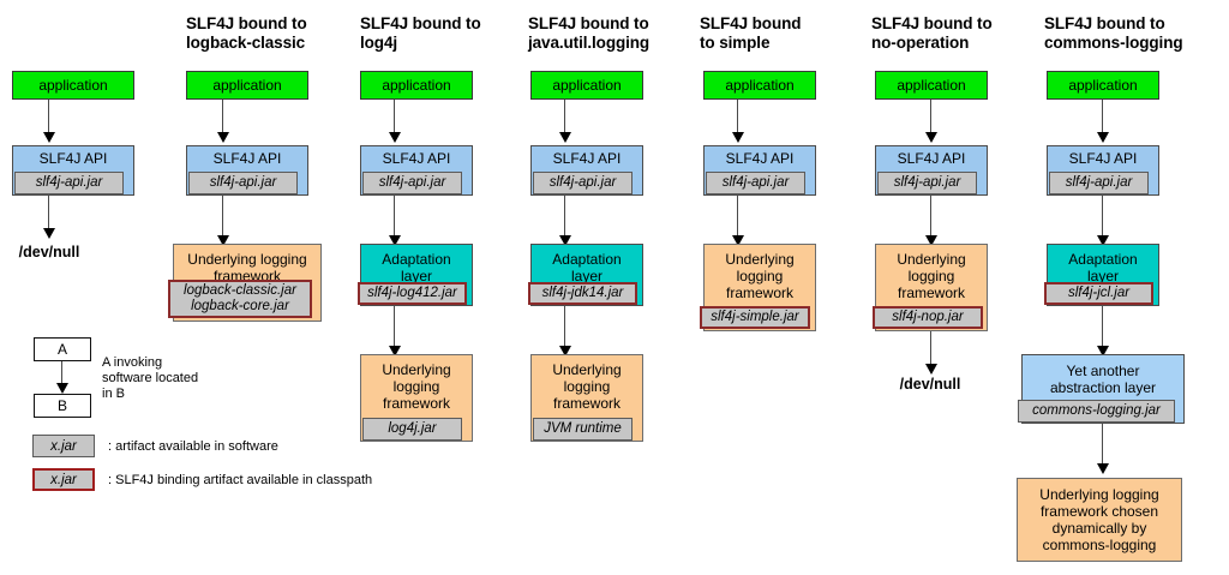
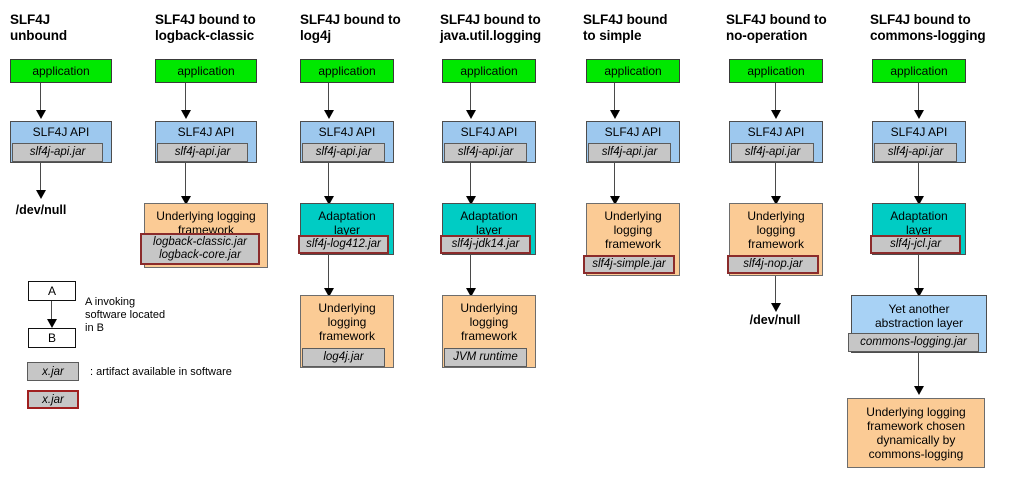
+ SLF4J
+ unbound
  application
  SLF4J API
  slf4j-api.jar
  /dev/null
  SLF4J bound to
  logback-classic
  application
  SLF4J API
  slf4j-api.jar
  Underlying logging
  framework
  logback-classic.jar
  logback-core.jar
  SLF4J bound to
  log4j
  application
  SLF4J API
  slf4j-api.jar
  Adaptation
  layer
  slf4j-log412.jar
  Underlying
  logging
  framework
  log4j.jar
  SLF4J bound to
  java.util.logging
  application
  SLF4J API
  slf4j-api.jar
  Adaptation
  layer
  slf4j-jdk14.jar
  Underlying
  logging
  framework
  JVM runtime
  SLF4J bound
  to simple
  application
  SLF4J API
  slf4j-api.jar
  Underlying
  logging
  framework
  slf4j-simple.jar
  SLF4J bound to
  no-operation
  application
  SLF4J API
  slf4j-api.jar
  Underlying
  logging
  framework
  slf4j-nop.jar
  /dev/null
  SLF4J bound to
  commons-logging
  application
  SLF4J API
  slf4j-api.jar
  Adaptation
  layer
  slf4j-jcl.jar
  Yet another
  abstraction layer
  commons-logging.jar
  Underlying logging
  framework chosen
  dynamically by
  commons-logging
  A
  B
  A invoking
  software located
  in B
  x.jar
  : artifact available in software
  x.jar
- : SLF4J binding artifact available in classpath
